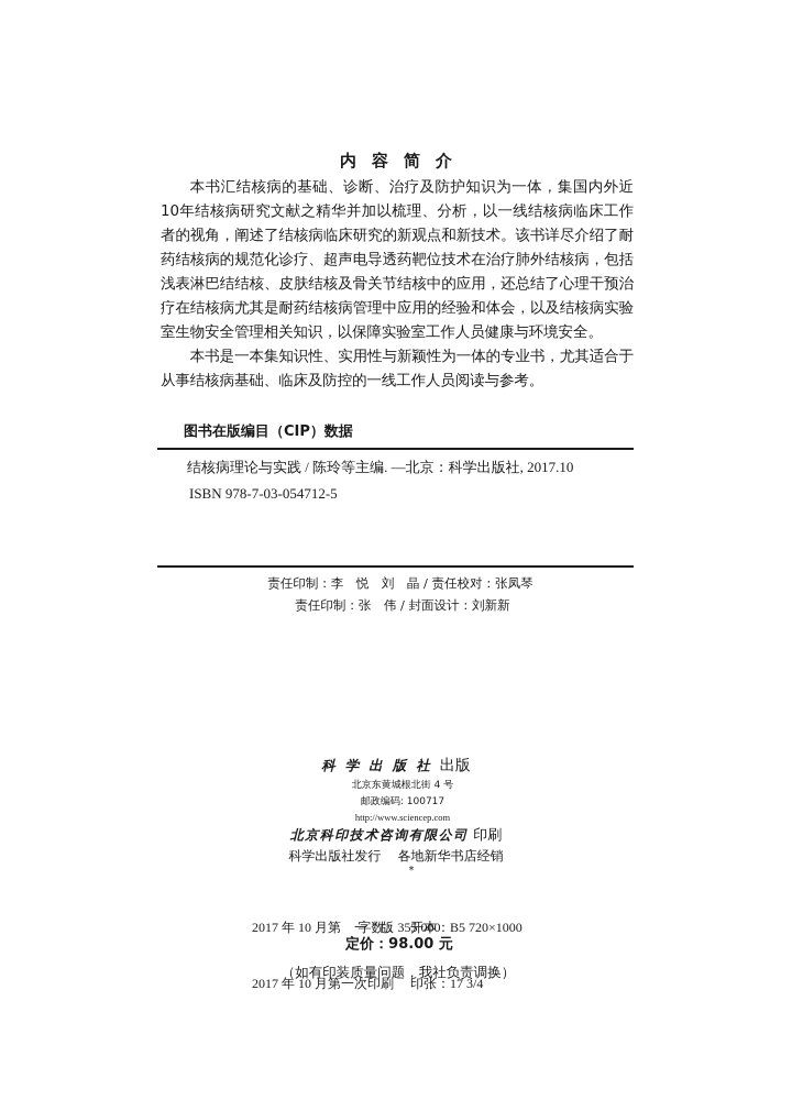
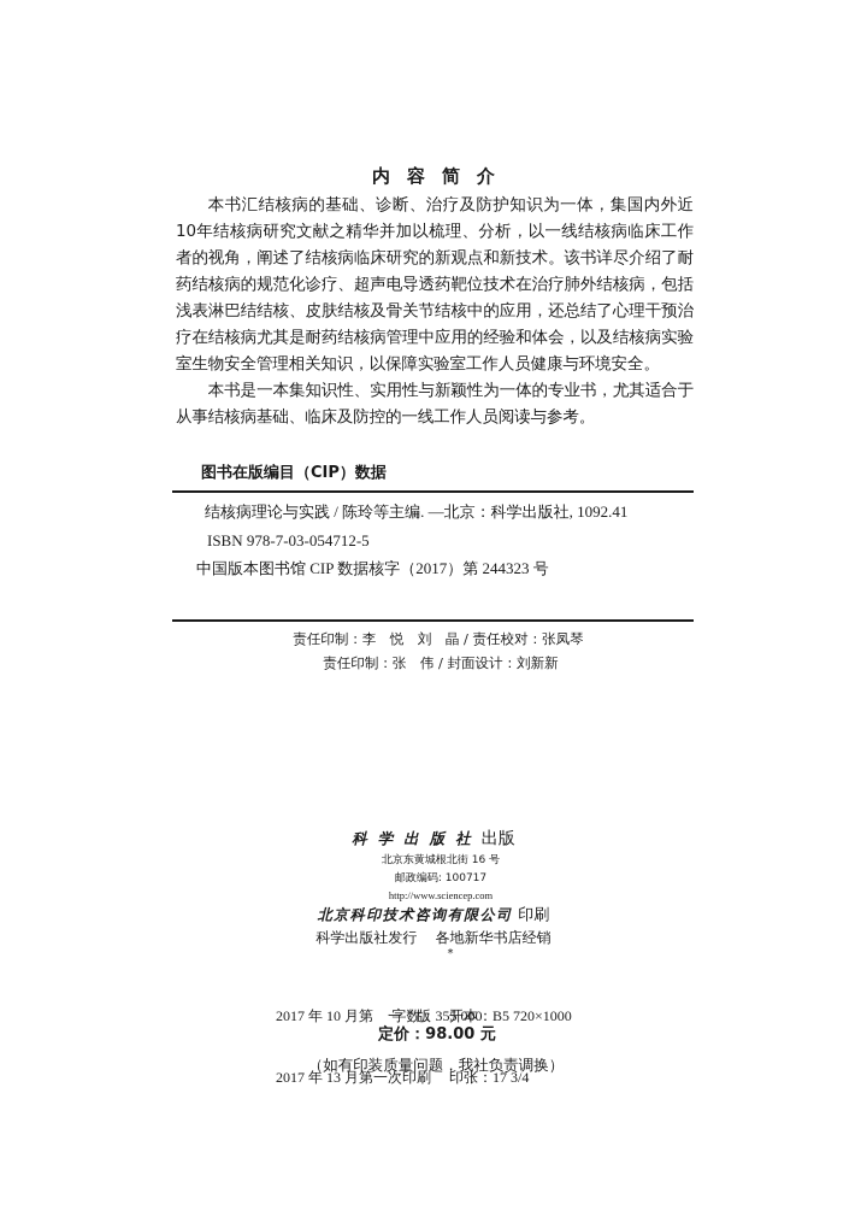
  内容简介
  本书汇结核病的基础、诊断、治疗及防护知识为一体，集国内外近10年结核病研究文献之精华并加以梳理、分析，以一线结核病临床工作者的视角，阐述了结核病临床研究的新观点和新技术。该书详尽介绍了耐药结核病的规范化诊疗、超声电导透药靶位技术在治疗肺外结核病，包括浅表淋巴结结核、皮肤结核及骨关节结核中的应用，还总结了心理干预治疗在结核病尤其是耐药结核病管理中应用的经验和体会，以及结核病实验室生物安全管理相关知识，以保障实验室工作人员健康与环境安全。
  本书是一本集知识性、实用性与新颖性为一体的专业书，尤其适合于从事结核病基础、临床及防控的一线工作人员阅读与参考。
  图书在版编目（CIP）数据
- 结核病理论与实践 / 陈玲等主编. —北京：科学出版社, 2017.10
+ 结核病理论与实践 / 陈玲等主编. —北京：科学出版社, 1092.41
  ISBN 978-7-03-054712-5
+ 中国版本图书馆 CIP 数据核字（2017）第 244323 号
  责任印制：李 悦 刘 晶 / 责任校对：张凤琴
  责任印制：张 伟 / 封面设计：刘新新
  科学出版社出版
- 北京东黄城根北街 4 号
+ 北京东黄城根北街 16 号
  邮政编码: 100717
  http://www.sciencep.com
  北京科印技术咨询有限公司 印刷
  科学出版社发行 各地新华书店经销
  *
  2017 年 10 月第 一 版 开本：B5 720×1000
- 2017 年 10 月第一次印刷 印张：17 3/4
+ 2017 年 13 月第一次印刷 印张：17 3/4
  字数：355 000
  定价：98.00 元
  （如有印装质量问题，我社负责调换）
